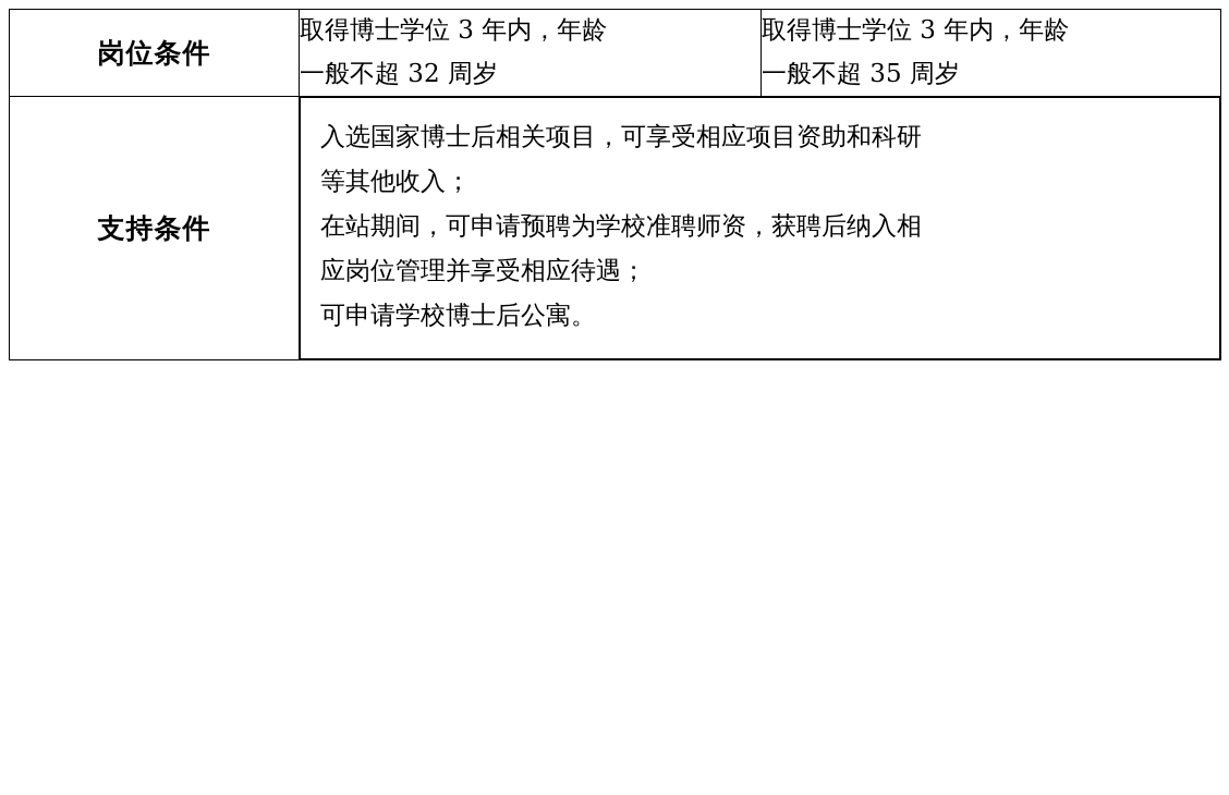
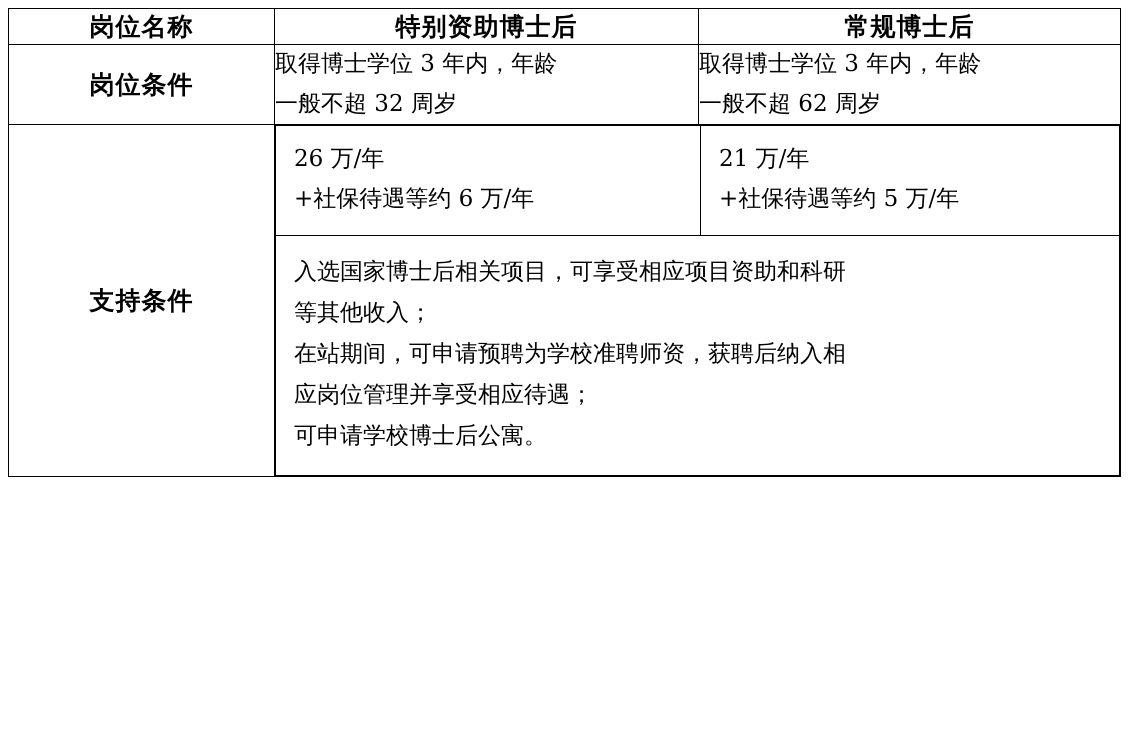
+ 岗位名称	特别资助博士后	常规博士后
- 岗位条件	取得博士学位 3 年内，年龄 一般不超 32 周岁	取得博士学位 3 年内，年龄 一般不超 35 周岁
+ 岗位条件	取得博士学位 3 年内，年龄 一般不超 32 周岁	取得博士学位 3 年内，年龄 一般不超 62 周岁
  支持条件
+ 26 万/年 +社保待遇等约 6 万/年	21 万/年 +社保待遇等约 5 万/年
  入选国家博士后相关项目，可享受相应项目资助和科研 等其他收入； 在站期间，可申请预聘为学校准聘师资，获聘后纳入相 应岗位管理并享受相应待遇； 可申请学校博士后公寓。
